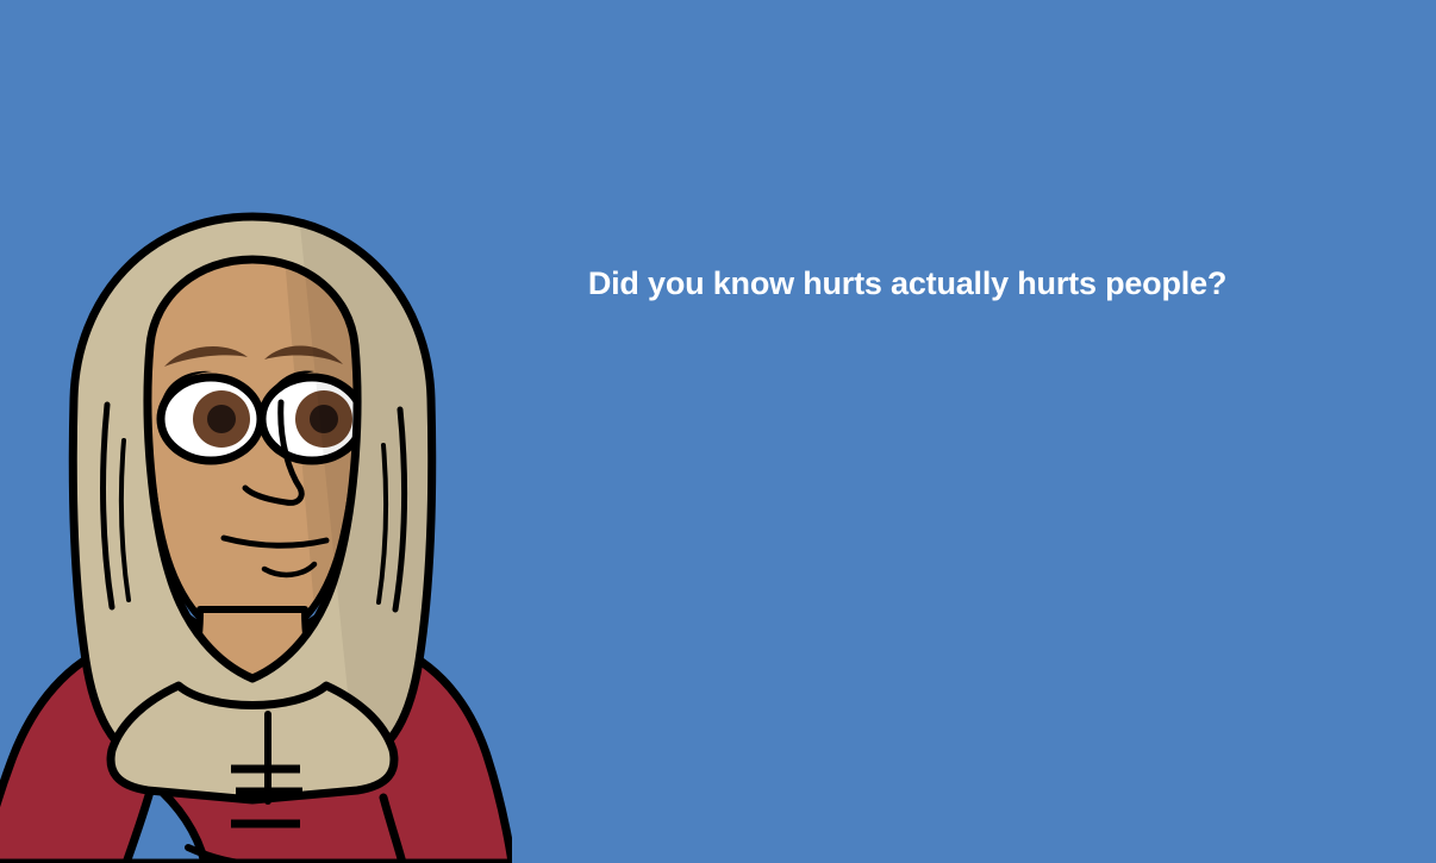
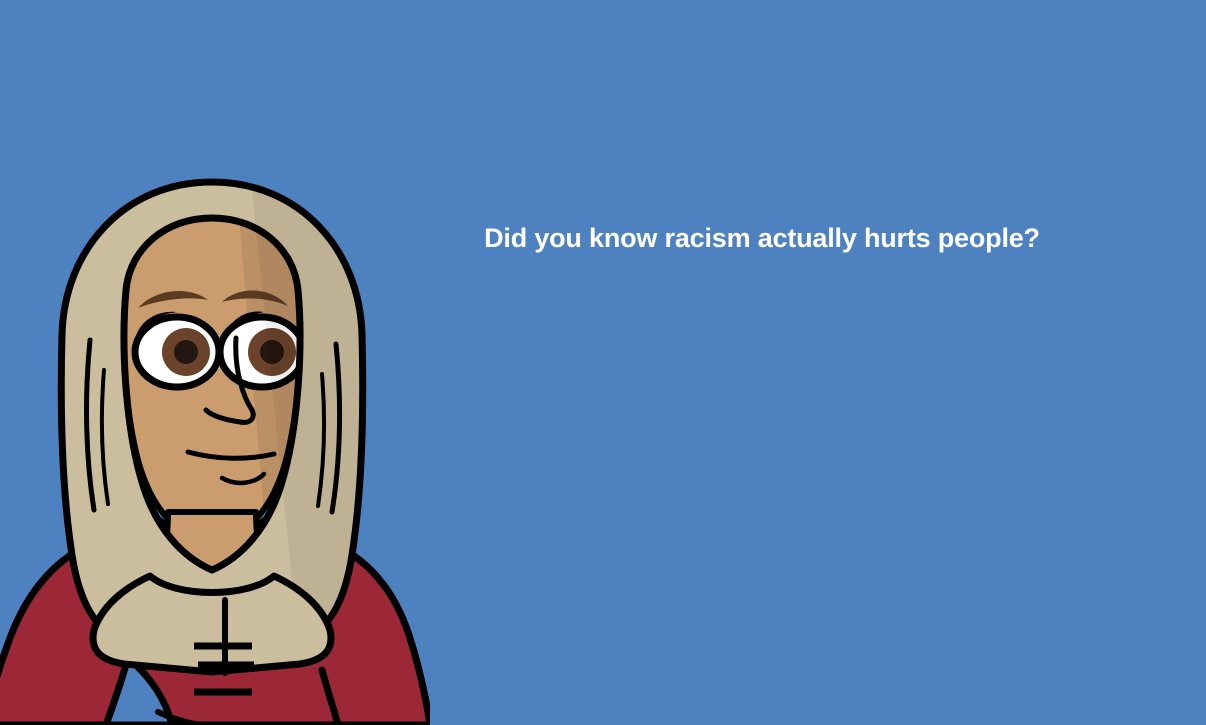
- Did you know hurts actually hurts people?
+ Did you know racism actually hurts people?
